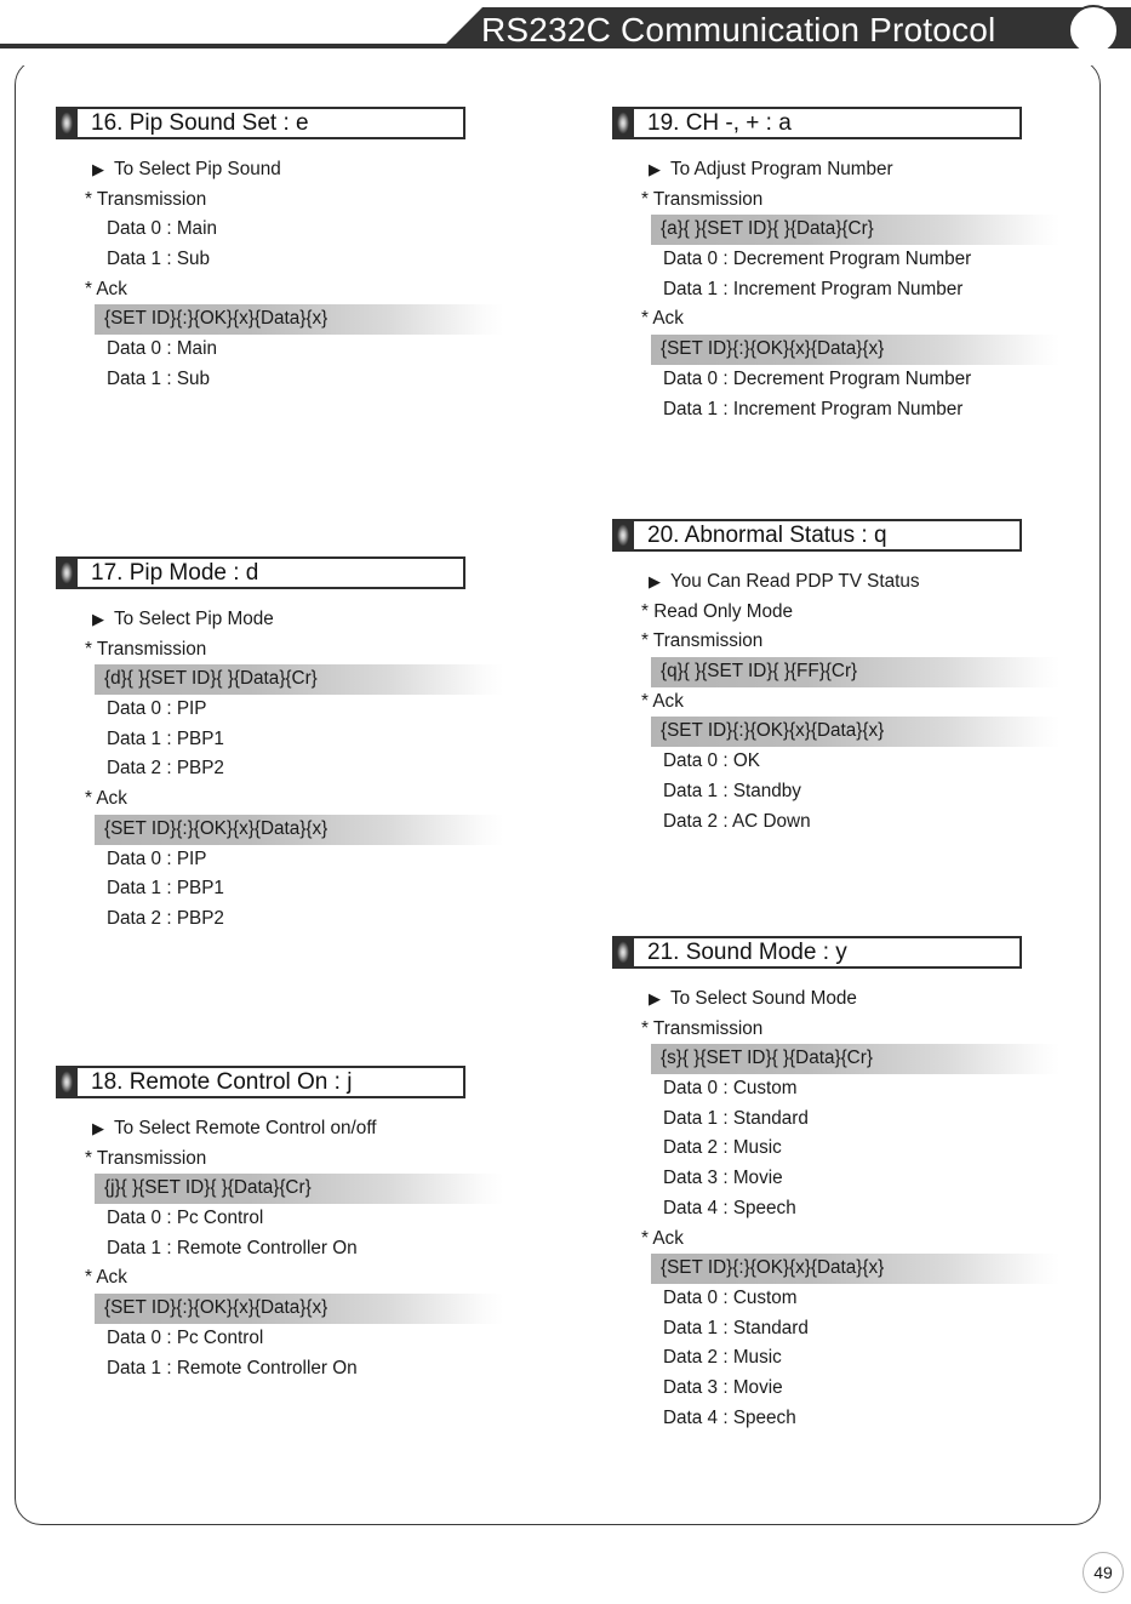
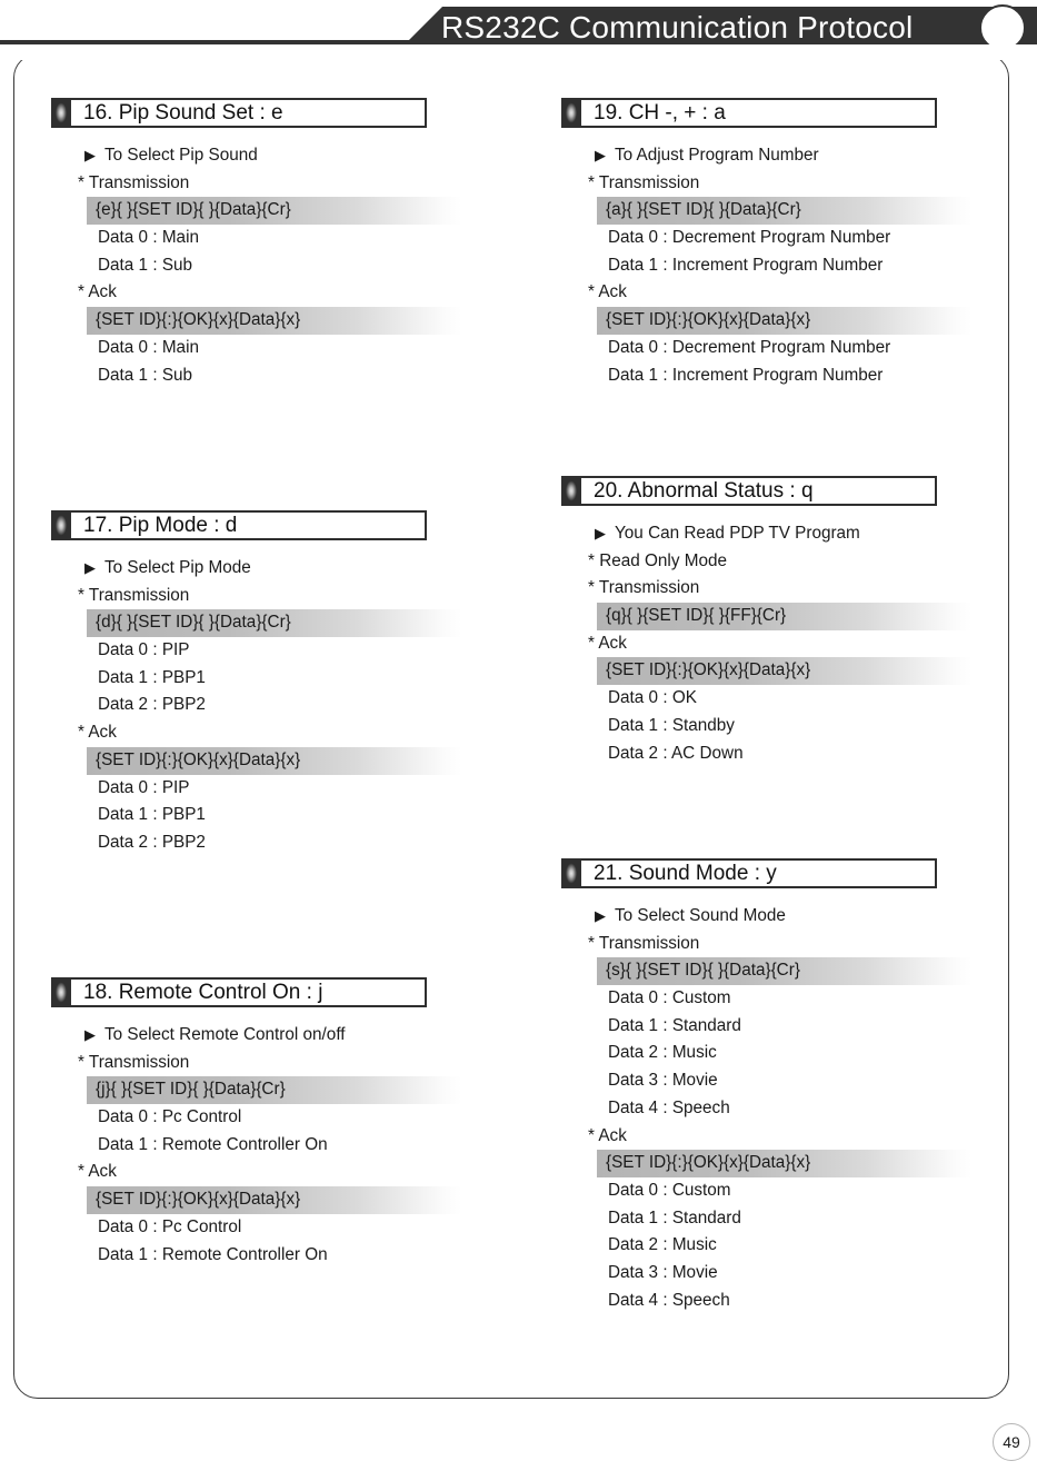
  RS232C Communication Protocol
  16. Pip Sound Set : e
  ▶
  To Select Pip Sound
  * Transmission
+ {e}{ }{SET ID}{ }{Data}{Cr}
  Data 0 : Main
  Data 1 : Sub
  * Ack
  {SET ID}{:}{OK}{x}{Data}{x}
  Data 0 : Main
  Data 1 : Sub
  17. Pip Mode : d
  ▶
  To Select Pip Mode
  * Transmission
  {d}{ }{SET ID}{ }{Data}{Cr}
  Data 0 : PIP
  Data 1 : PBP1
  Data 2 : PBP2
  * Ack
  {SET ID}{:}{OK}{x}{Data}{x}
  Data 0 : PIP
  Data 1 : PBP1
  Data 2 : PBP2
  18. Remote Control On : j
  ▶
  To Select Remote Control on/off
  * Transmission
  {j}{ }{SET ID}{ }{Data}{Cr}
  Data 0 : Pc Control
  Data 1 : Remote Controller On
  * Ack
  {SET ID}{:}{OK}{x}{Data}{x}
  Data 0 : Pc Control
  Data 1 : Remote Controller On
  19. CH -, + : a
  ▶
  To Adjust Program Number
  * Transmission
  {a}{ }{SET ID}{ }{Data}{Cr}
  Data 0 : Decrement Program Number
  Data 1 : Increment Program Number
  * Ack
  {SET ID}{:}{OK}{x}{Data}{x}
  Data 0 : Decrement Program Number
  Data 1 : Increment Program Number
  20. Abnormal Status : q
  ▶
- You Can Read PDP TV Status
+ You Can Read PDP TV Program
  * Read Only Mode
  * Transmission
  {q}{ }{SET ID}{ }{FF}{Cr}
  * Ack
  {SET ID}{:}{OK}{x}{Data}{x}
  Data 0 : OK
  Data 1 : Standby
  Data 2 : AC Down
  21. Sound Mode : y
  ▶
  To Select Sound Mode
  * Transmission
  {s}{ }{SET ID}{ }{Data}{Cr}
  Data 0 : Custom
  Data 1 : Standard
  Data 2 : Music
  Data 3 : Movie
  Data 4 : Speech
  * Ack
  {SET ID}{:}{OK}{x}{Data}{x}
  Data 0 : Custom
  Data 1 : Standard
  Data 2 : Music
  Data 3 : Movie
  Data 4 : Speech
  49
